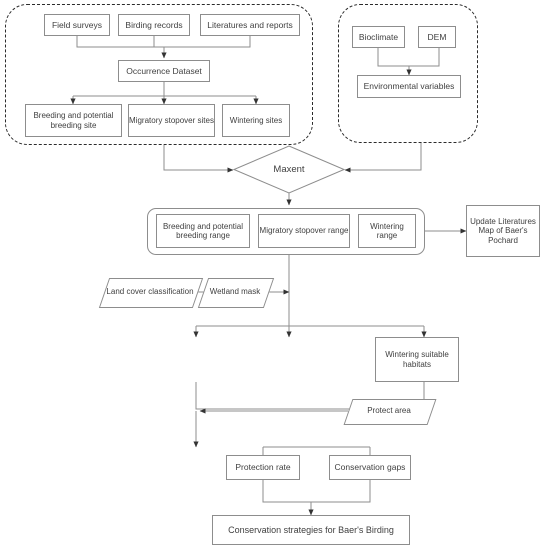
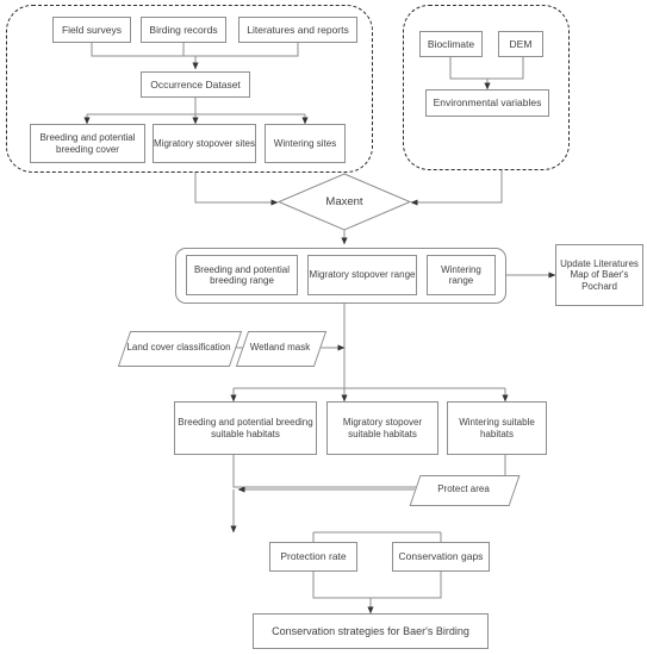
  Field surveys
  Birding records
  Literatures and reports
  Occurrence Dataset
- Breeding and potential breeding site
+ Breeding and potential breeding cover
  Migratory stopover sites
  Wintering sites
  Bioclimate
  DEM
  Environmental variables
  Maxent
  Breeding and potential breeding range
  Migratory stopover range
  Wintering range
  Update Literatures Map of Baer's Pochard
  Land cover classification
  Wetland mask
+ Breeding and potential breeding suitable habitats
+ Migratory stopover suitable habitats
  Wintering suitable habitats
  Protect area
  Protection rate
  Conservation gaps
  Conservation strategies for Baer's Birding
